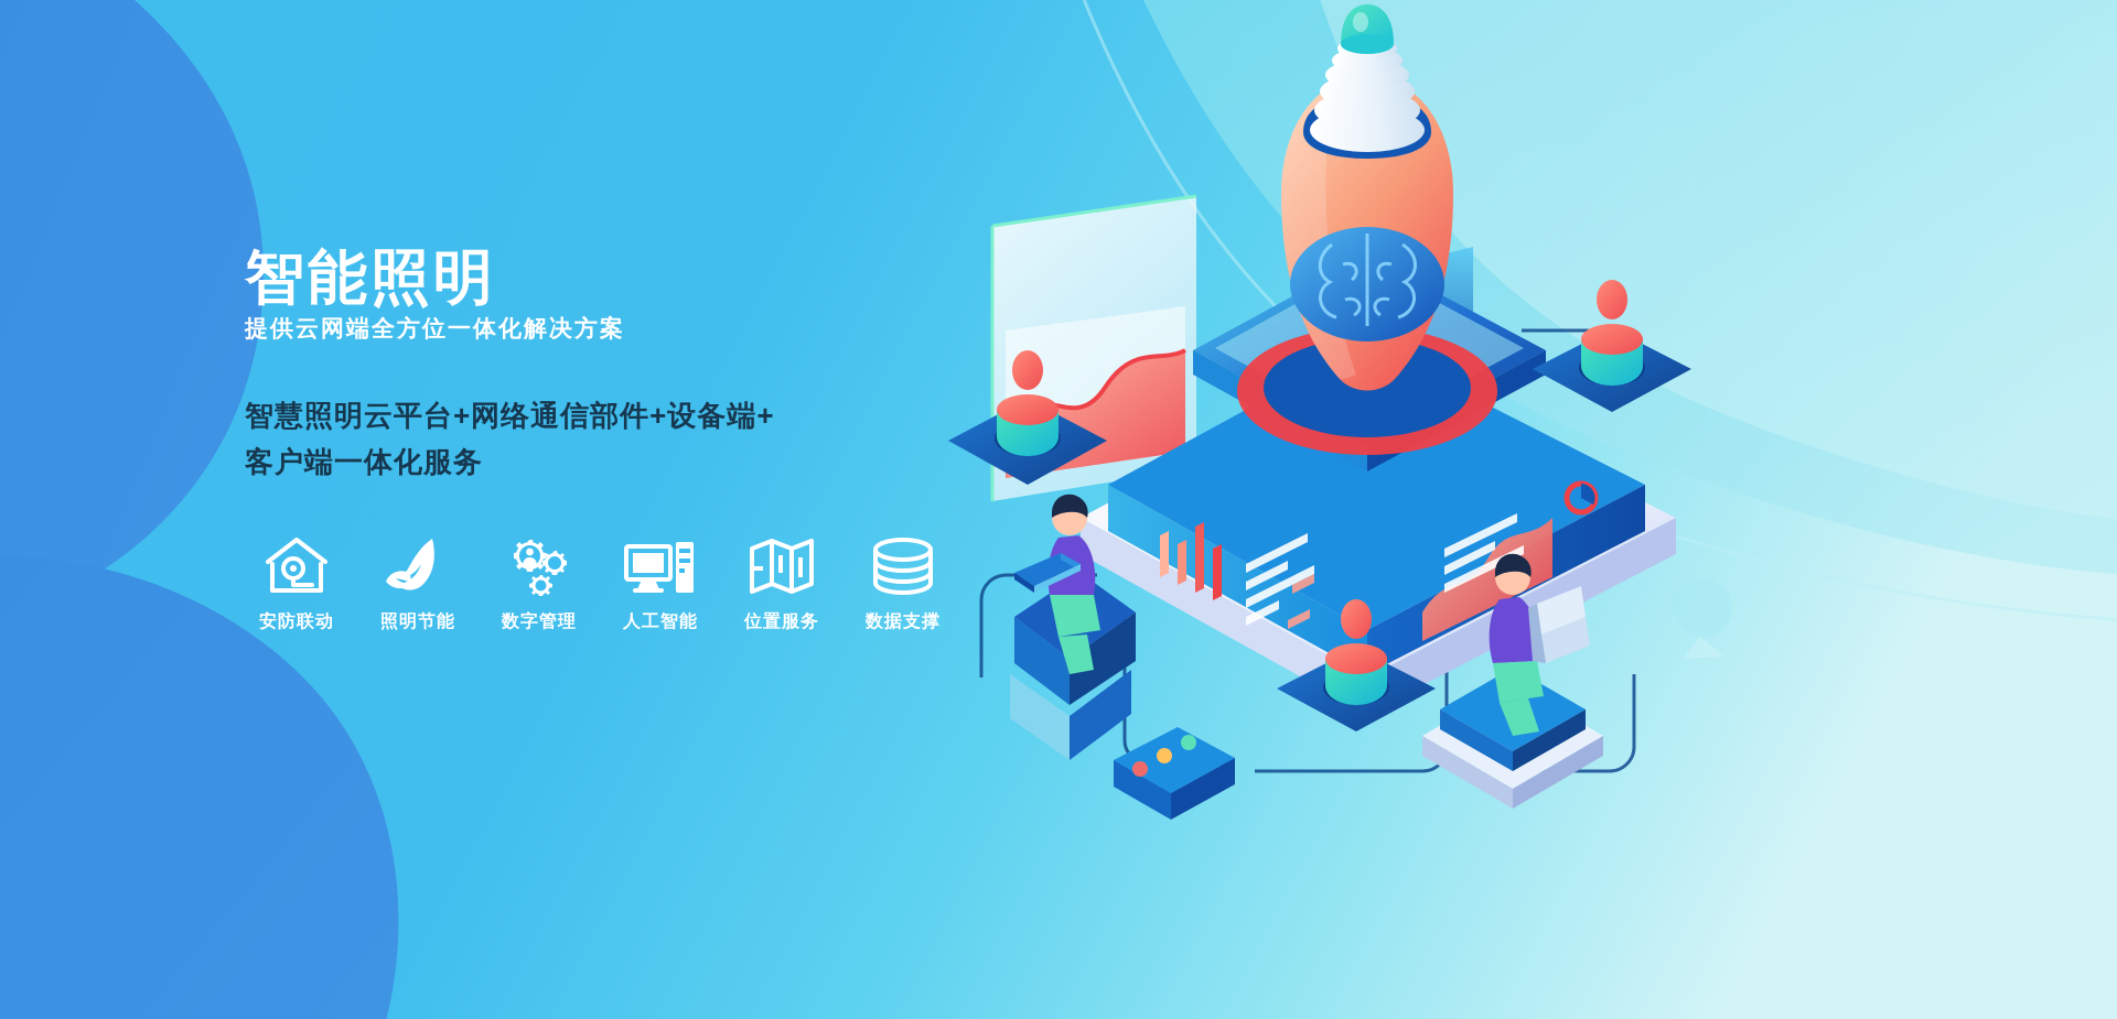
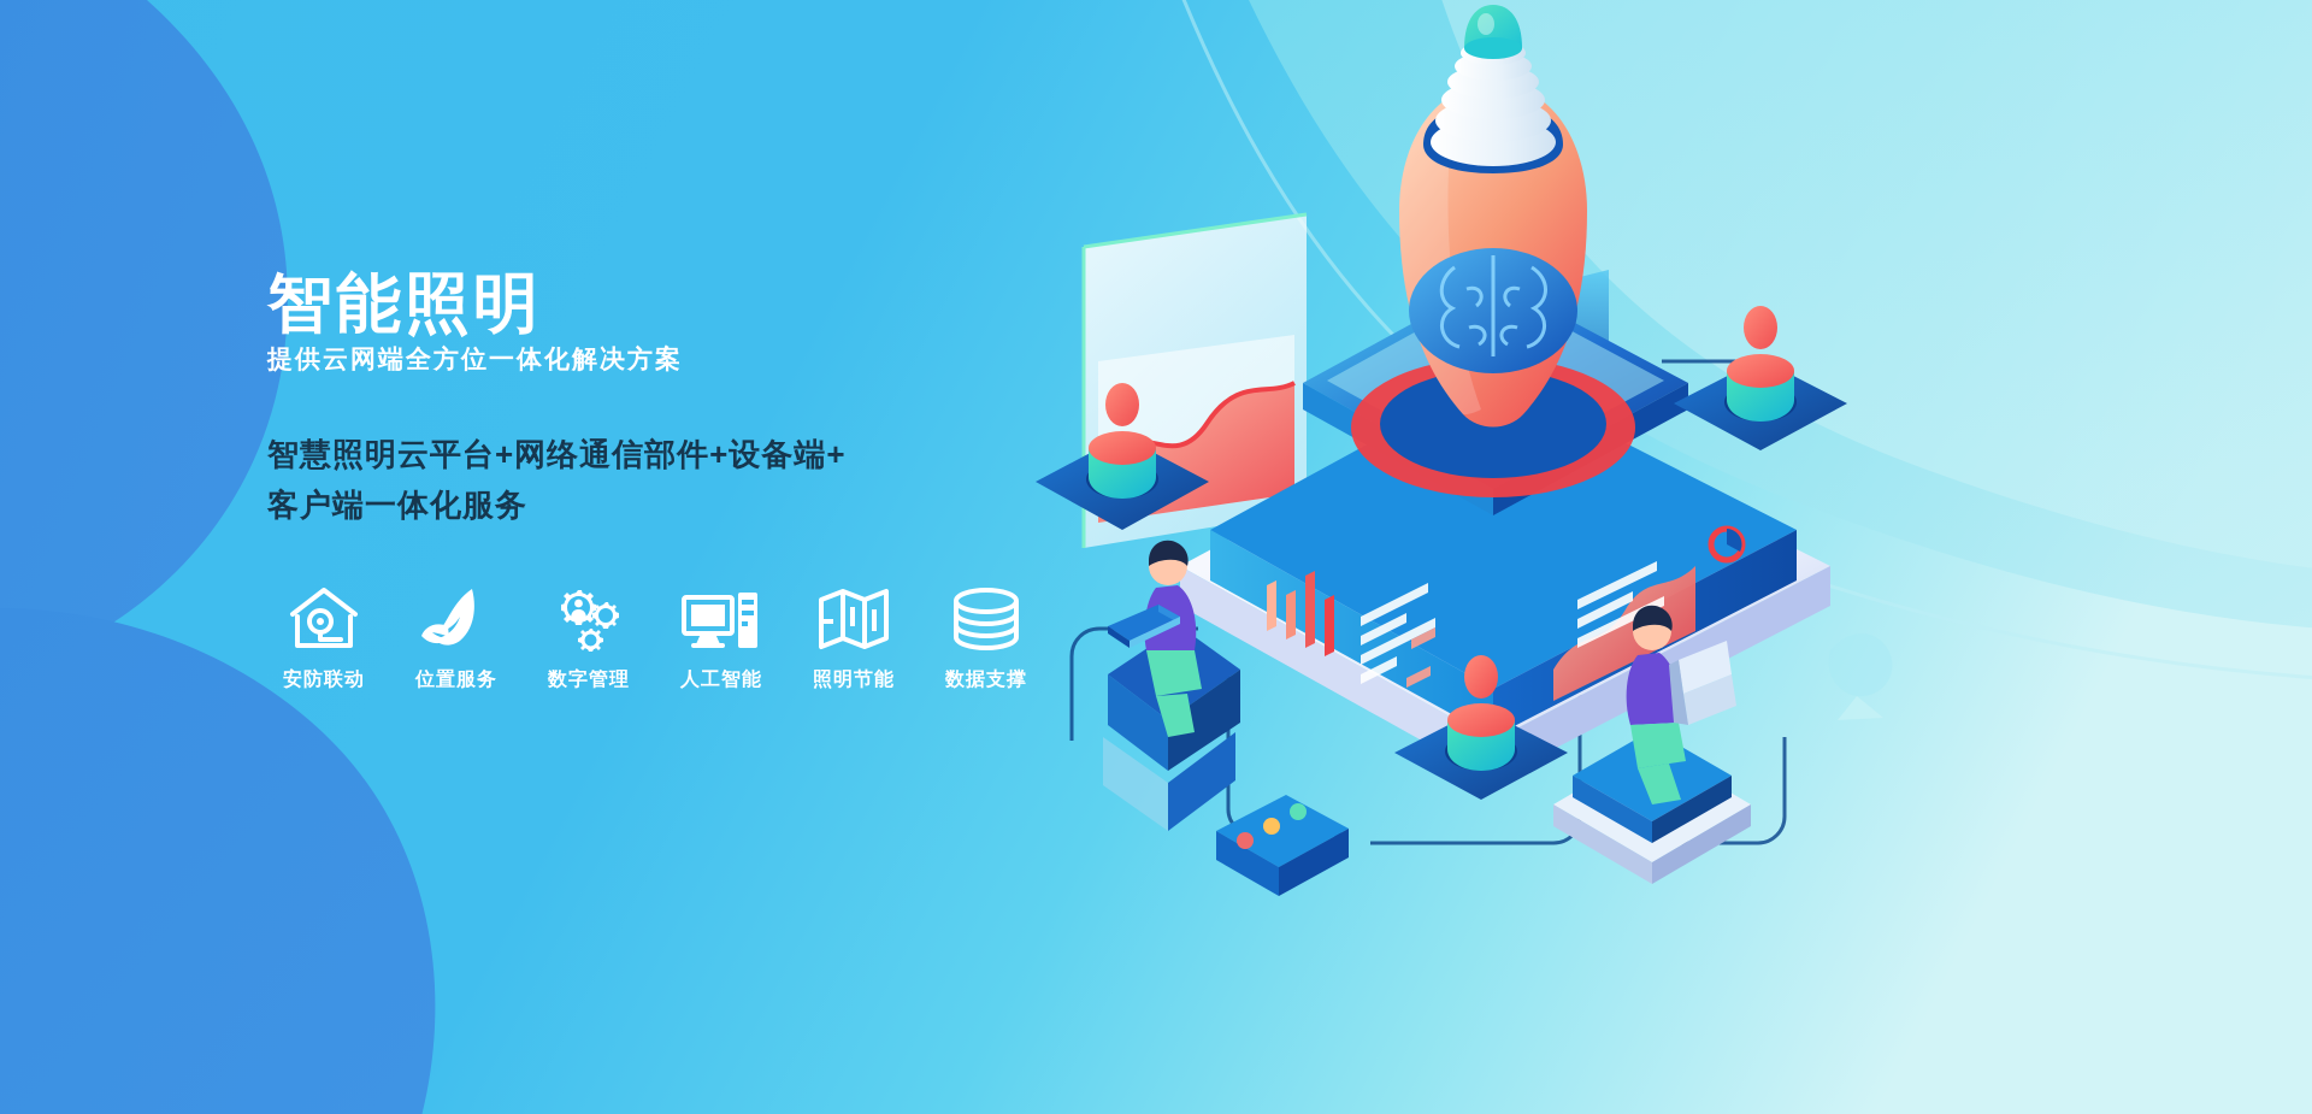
  智能照明
  提供云网端全方位一体化解决方案
  智慧照明云平台+网络通信部件+设备端+
  客户端一体化服务
  安防联动
- 照明节能
+ 位置服务
  数字管理
  人工智能
- 位置服务
+ 照明节能
  数据支撑
